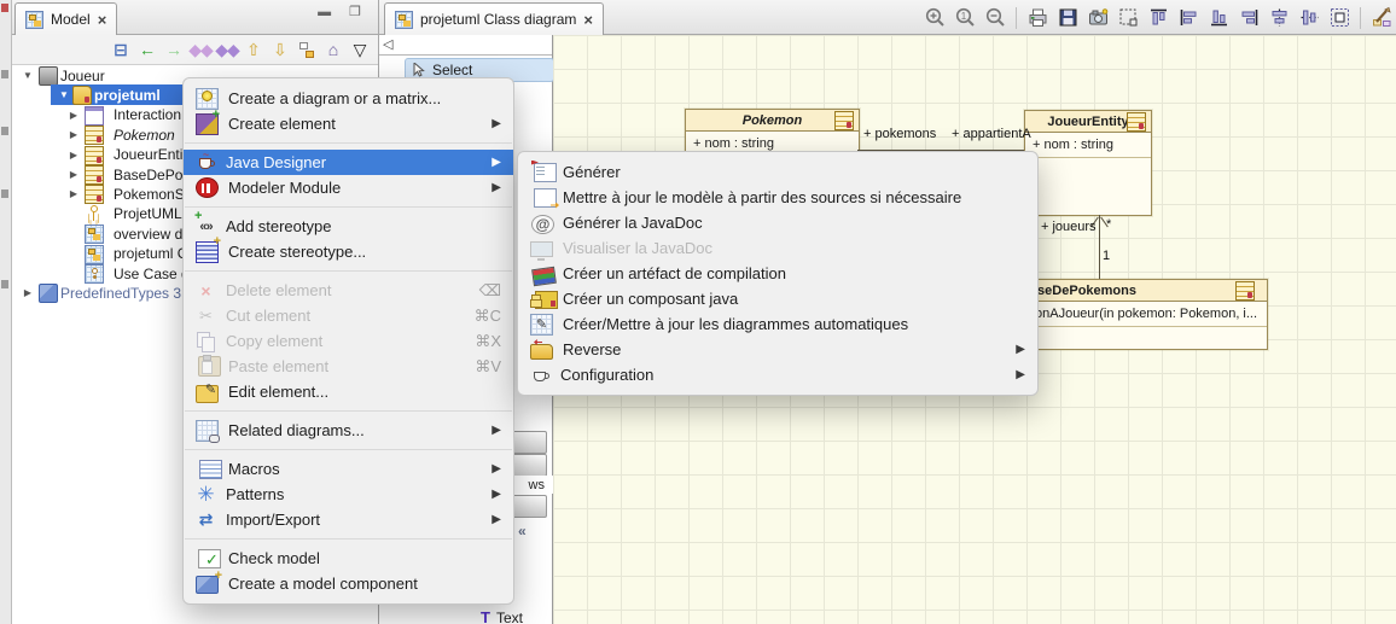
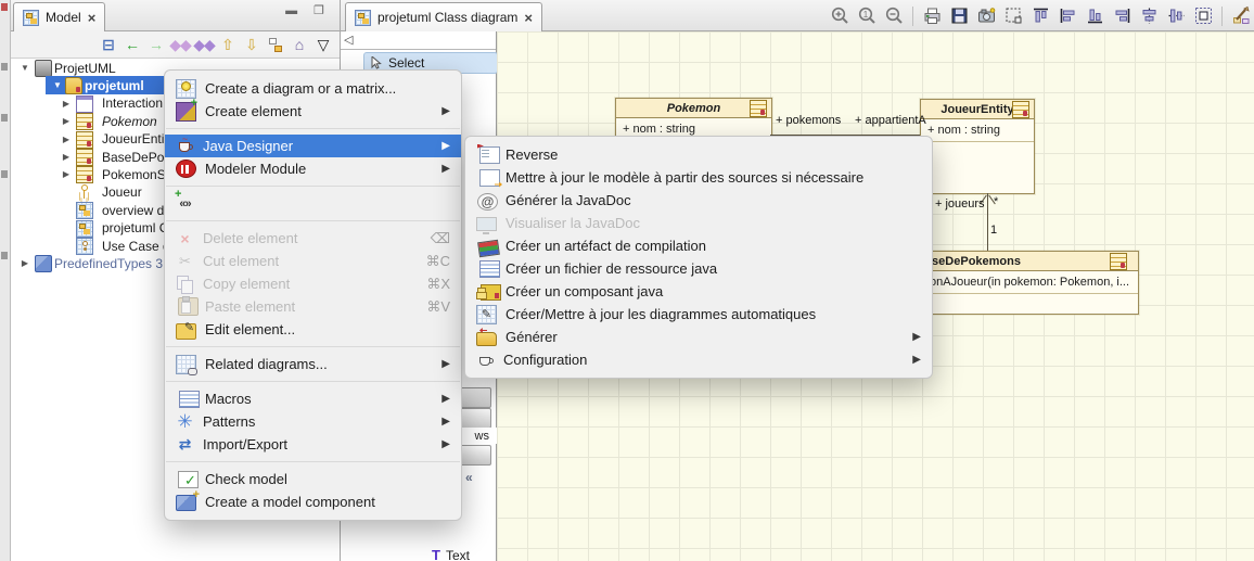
  Model
  ×
  ▬ ❐
  ⊟
  ←
  →
  ◆◆
  ◆◆
  ⇧
  ⇩
  ⌂
  ▽
  ▼
- Joueur
+ ProjetUML
  ▼
  projetuml
  ▶
  Interaction
  ▶
  Pokemon
  ▶
  JoueurEnt
  ▶
  BaseDePo
  ▶
  PokemonS
- ProjetUML
+ Joueur
  overview d
  projetuml
  Use Case
  ▶
  PredefinedTypes 3
  projetuml Class diagram
  ×
  1
  ◁
  Select
  ws
  «
  T
  Text
  Pokemon
  + nom : string
  JoueurEntity
  + nom : string
  seDePokemons
  onAJoueur(in pokemon: Pokemon, i...
  + pokemons
  + appartientA
  + joueurs
  *
  1
  Create a diagram or a matrix...
  Create element
  ▶
  ~
  Java Designer
  ▶
  Modeler Module
  ▶
  «»
- Add stereotype
- Create stereotype...
  ×
  Delete element
  ⌫
  ✂
  Cut element
  ⌘C
  Copy element
  ⌘X
  Paste element
  ⌘V
  ✎
  Edit element...
  Related diagrams...
  ▶
  Macros
  ▶
  ✳
  Patterns
  ▶
  ⇄
  Import/Export
  ▶
  ✓
  Check model
  Create a model component
- Générer
+ Reverse
  Mettre à jour le modèle à partir des sources si nécessaire
  @
  Générer la JavaDoc
  Visualiser la JavaDoc
  Créer un artéfact de compilation
+ Créer un fichier de ressource java
  Créer un composant java
  ✎
  Créer/Mettre à jour les diagrammes automatiques
- Reverse
+ Générer
  ▶
  Configuration
  ▶
